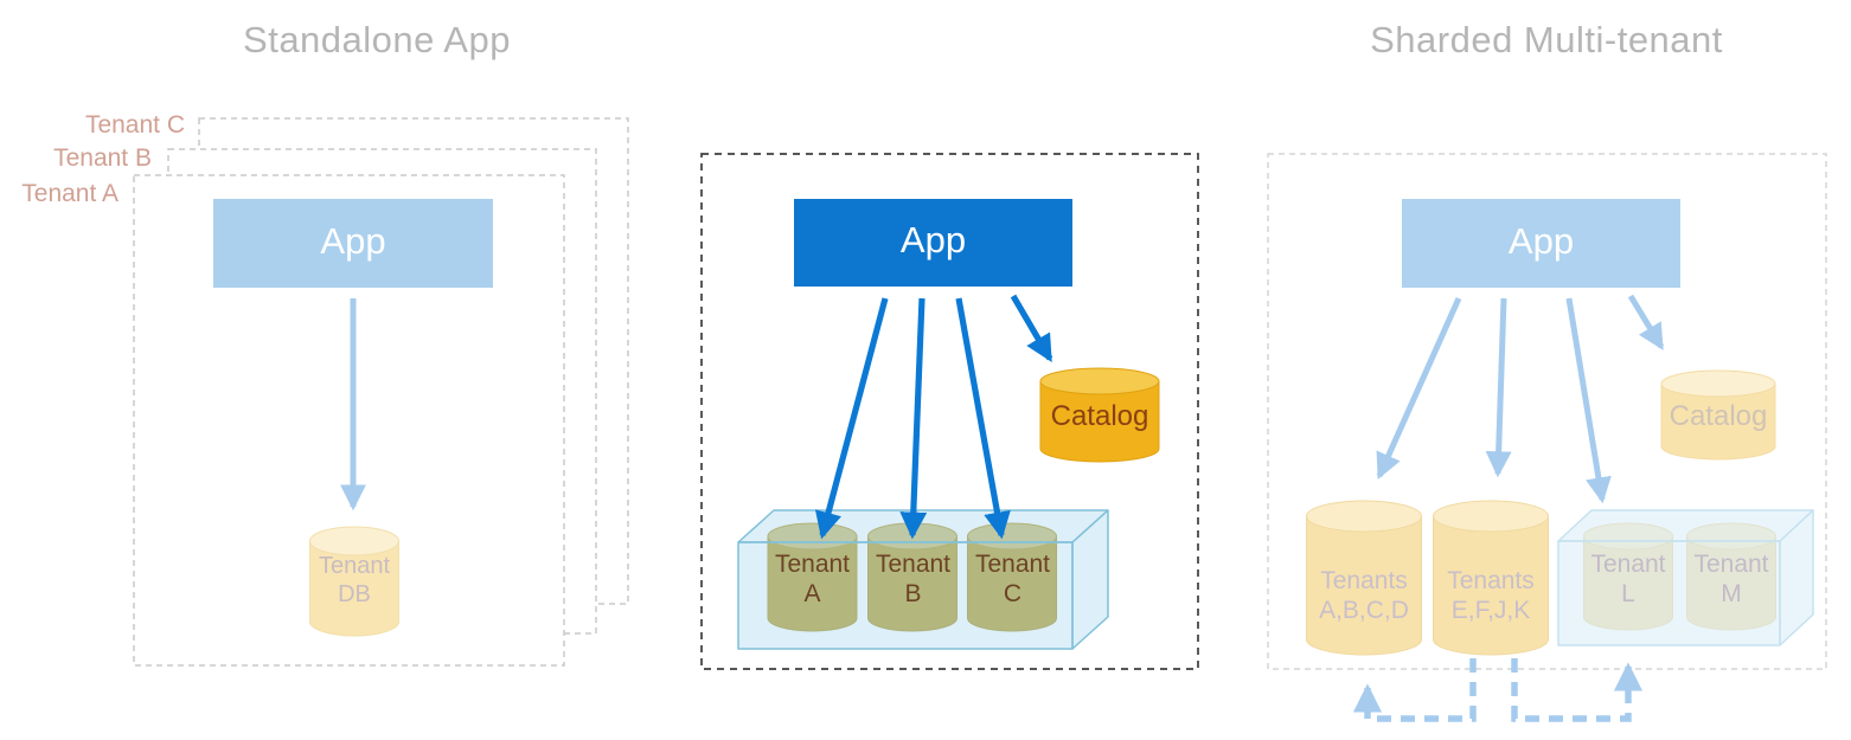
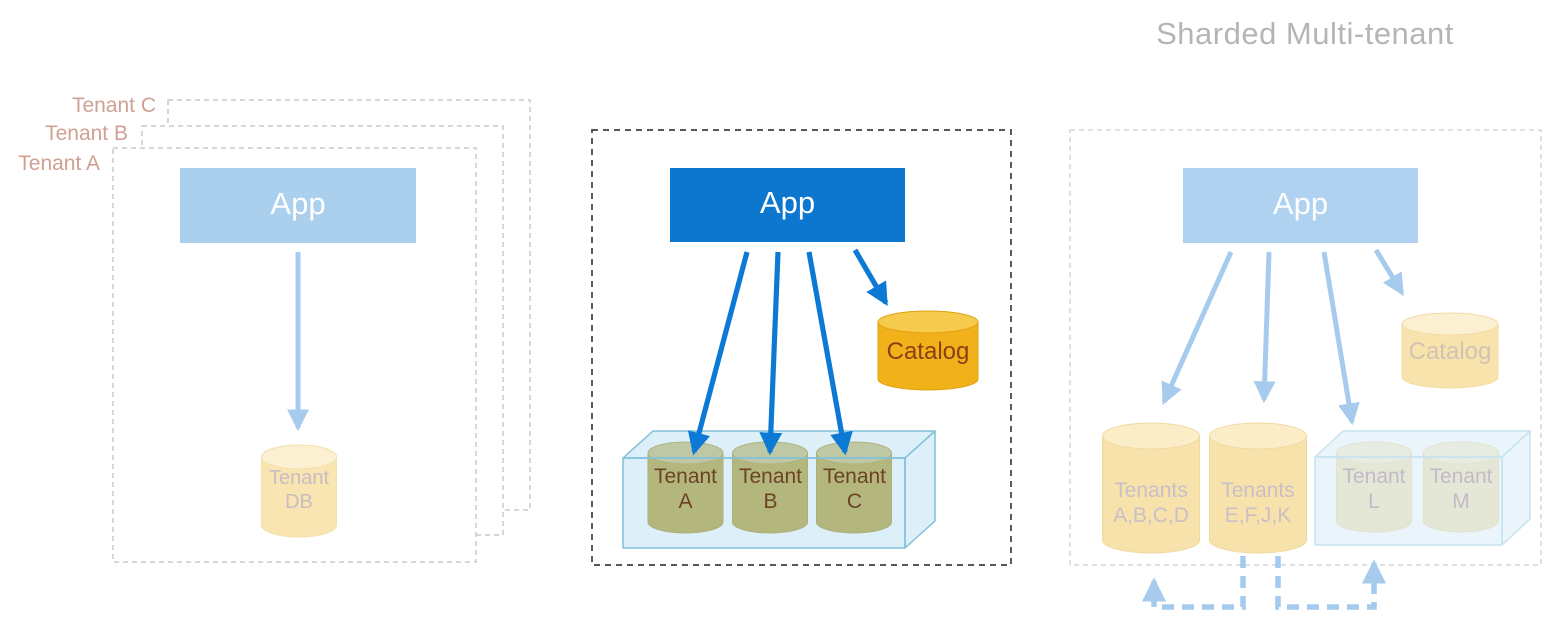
- Standalone App
  Sharded Multi-tenant
  Tenant C
  Tenant B
  Tenant A
  App
  App
  App
  Tenant
  DB
  Catalog
  Tenant
  A
  Tenant
  B
  Tenant
  C
  Catalog
  Tenants
  A,B,C,D
  Tenants
  E,F,J,K
  Tenant
  L
  Tenant
  M
